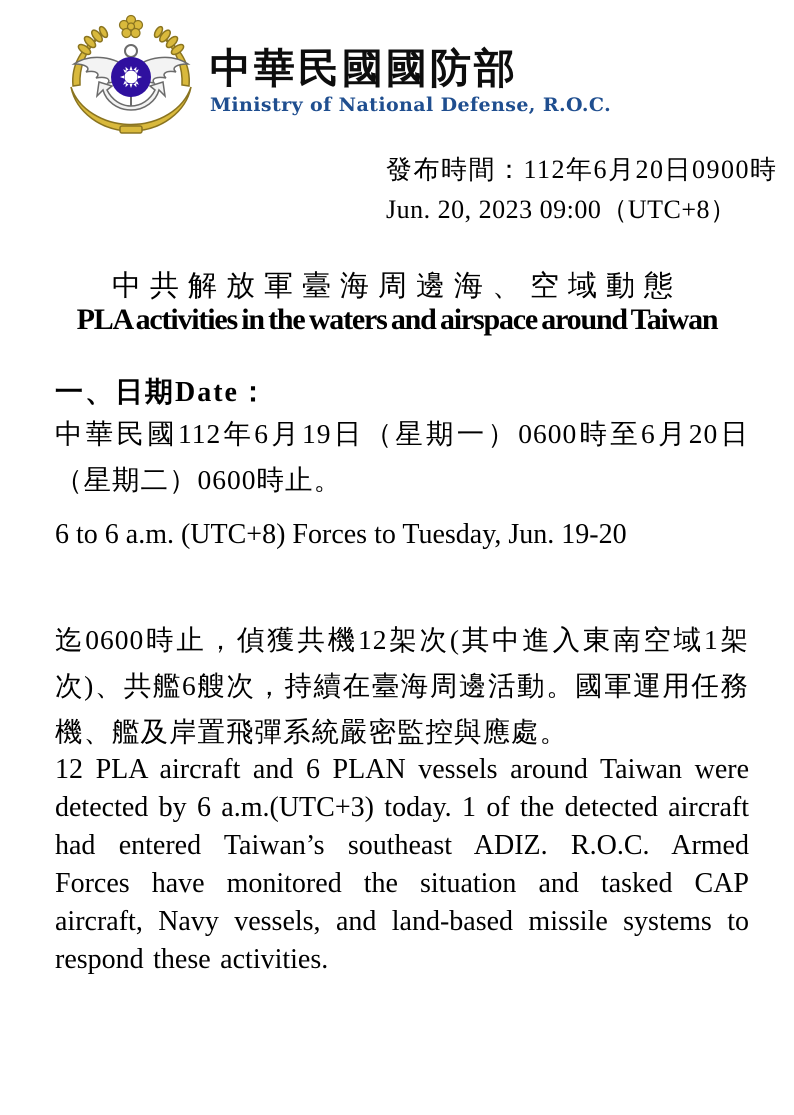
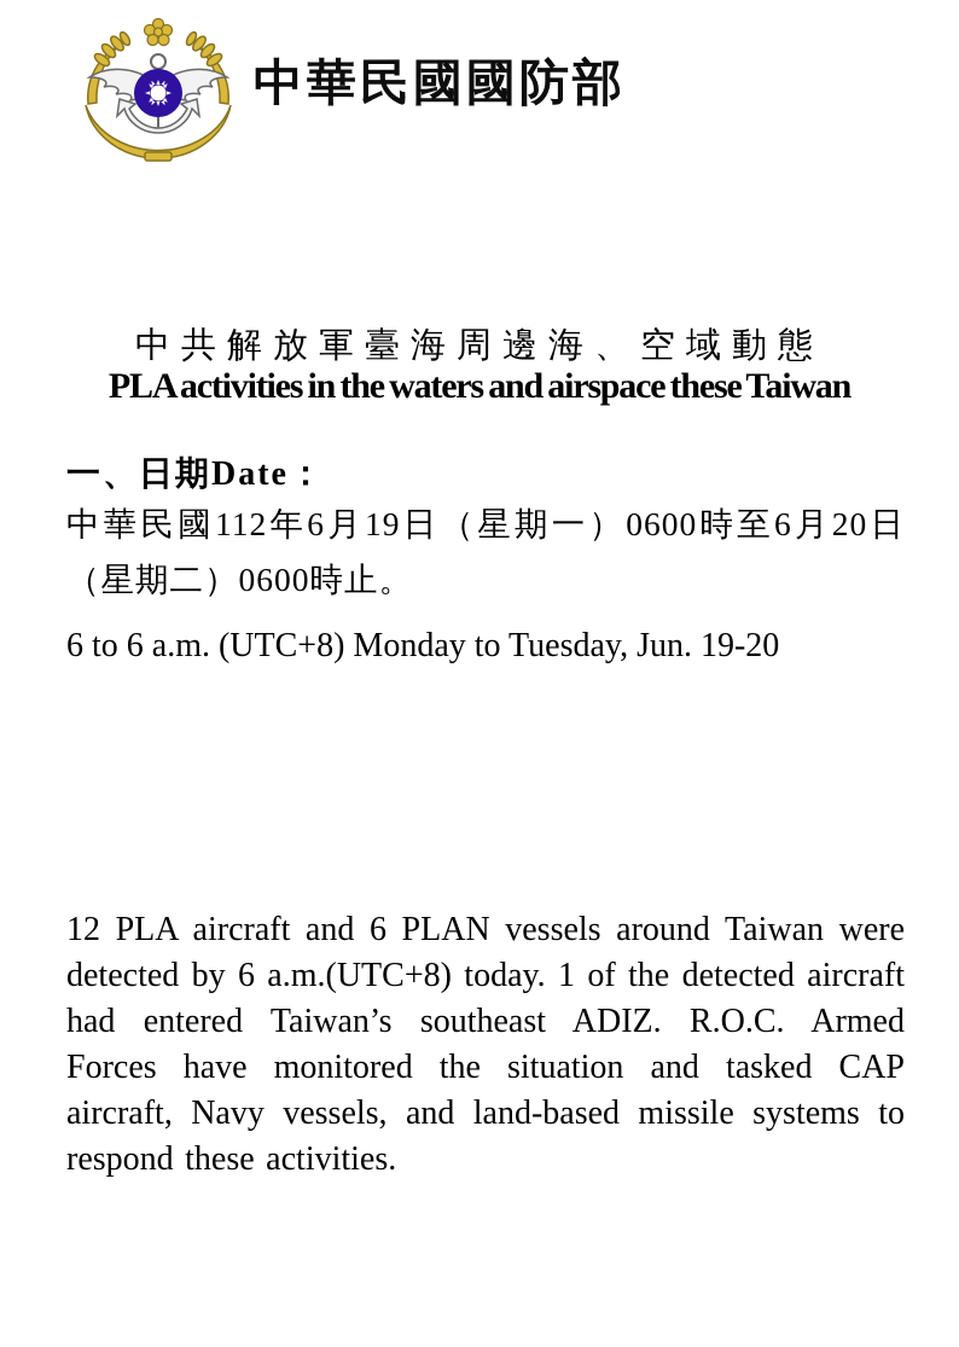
  中華民國國防部
- Ministry of National Defense, R.O.C.
- 發布時間：112年6月20日0900時
- Jun. 20, 2023 09:00（UTC+8）
  中共解放軍臺海周邊海、空域動態
- PLA activities in the waters and airspace around Taiwan
+ PLA activities in the waters and airspace these Taiwan
  一、日期Date：
  中華民國112年6月19日（星期一）0600時至6月20日（星期二）0600時止。
- 6 to 6 a.m. (UTC+8) Forces to Tuesday, Jun. 19-20
+ 6 to 6 a.m. (UTC+8) Monday to Tuesday, Jun. 19-20
- 迄0600時止，偵獲共機12架次(其中進入東南空域1架次)、共艦6艘次，持續在臺海周邊活動。國軍運用任務機、艦及岸置飛彈系統嚴密監控與應處。
- 12 PLA aircraft and 6 PLAN vessels around Taiwan were detected by 6 a.m.(UTC+3) today. 1 of the detected aircraft had entered Taiwan’s southeast ADIZ. R.O.C. Armed Forces have monitored the situation and tasked CAP aircraft, Navy vessels, and land-based missile systems to respond these activities.
+ 12 PLA aircraft and 6 PLAN vessels around Taiwan were detected by 6 a.m.(UTC+8) today. 1 of the detected aircraft had entered Taiwan’s southeast ADIZ. R.O.C. Armed Forces have monitored the situation and tasked CAP aircraft, Navy vessels, and land-based missile systems to respond these activities.
